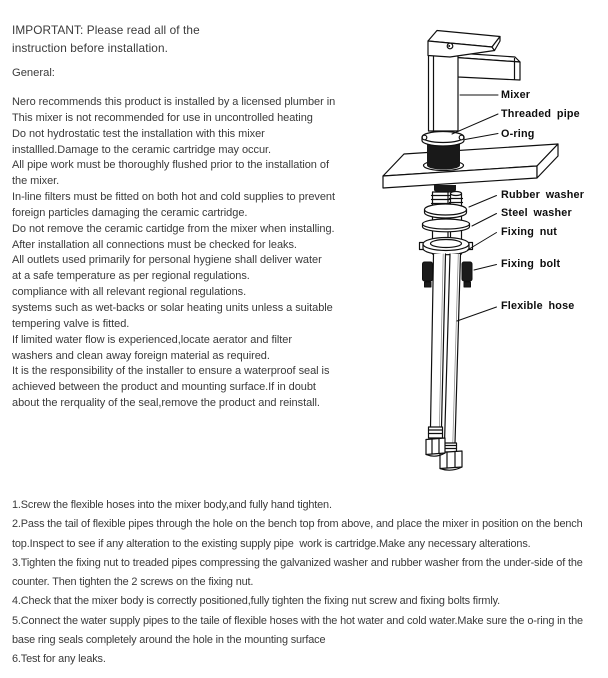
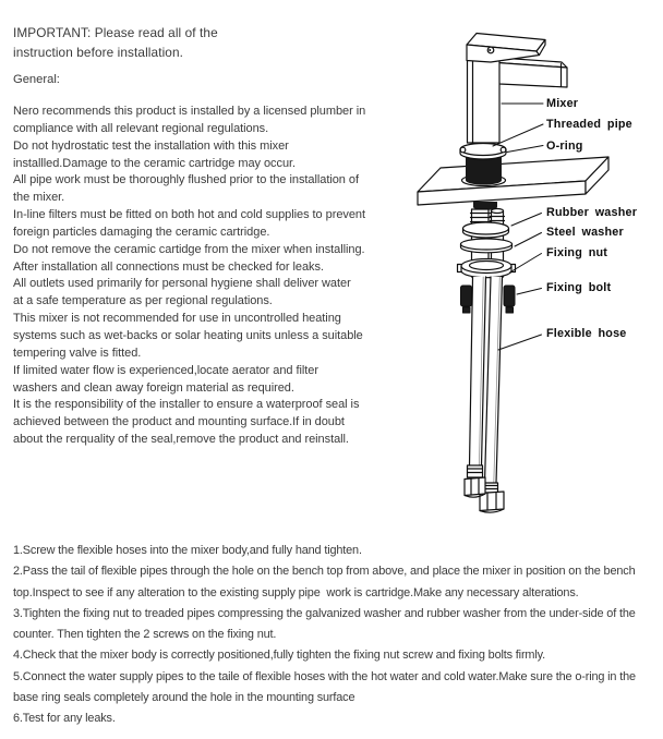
  IMPORTANT: Please read all of the
  instruction before installation.
  General:
  Nero recommends this product is installed by a licensed plumber in
- This mixer is not recommended for use in uncontrolled heating
+ compliance with all relevant regional regulations.
  Do not hydrostatic test the installation with this mixer
  installled.Damage to the ceramic cartridge may occur.
  All pipe work must be thoroughly flushed prior to the installation of
  the mixer.
  In-line filters must be fitted on both hot and cold supplies to prevent
  foreign particles damaging the ceramic cartridge.
  Do not remove the ceramic cartidge from the mixer when installing.
  After installation all connections must be checked for leaks.
  All outlets used primarily for personal hygiene shall deliver water
  at a safe temperature as per regional regulations.
- compliance with all relevant regional regulations.
+ This mixer is not recommended for use in uncontrolled heating
  systems such as wet-backs or solar heating units unless a suitable
  tempering valve is fitted.
  If limited water flow is experienced,locate aerator and filter
  washers and clean away foreign material as required.
  It is the responsibility of the installer to ensure a waterproof seal is
  achieved between the product and mounting surface.If in doubt
  about the rerquality of the seal,remove the product and reinstall.
  Mixer
  Threaded pipe
  O-ring
  Rubber washer
  Steel washer
  Fixing nut
  Fixing bolt
  Flexible hose
  1.Screw the flexible hoses into the mixer body,and fully hand tighten.
  2.Pass the tail of flexible pipes through the hole on the bench top from above, and place the mixer in position on the bench
  top.Inspect to see if any alteration to the existing supply pipe work is cartridge.Make any necessary alterations.
  3.Tighten the fixing nut to treaded pipes compressing the galvanized washer and rubber washer from the under-side of the
  counter. Then tighten the 2 screws on the fixing nut.
  4.Check that the mixer body is correctly positioned,fully tighten the fixing nut screw and fixing bolts firmly.
  5.Connect the water supply pipes to the taile of flexible hoses with the hot water and cold water.Make sure the o-ring in the
  base ring seals completely around the hole in the mounting surface
  6.Test for any leaks.
